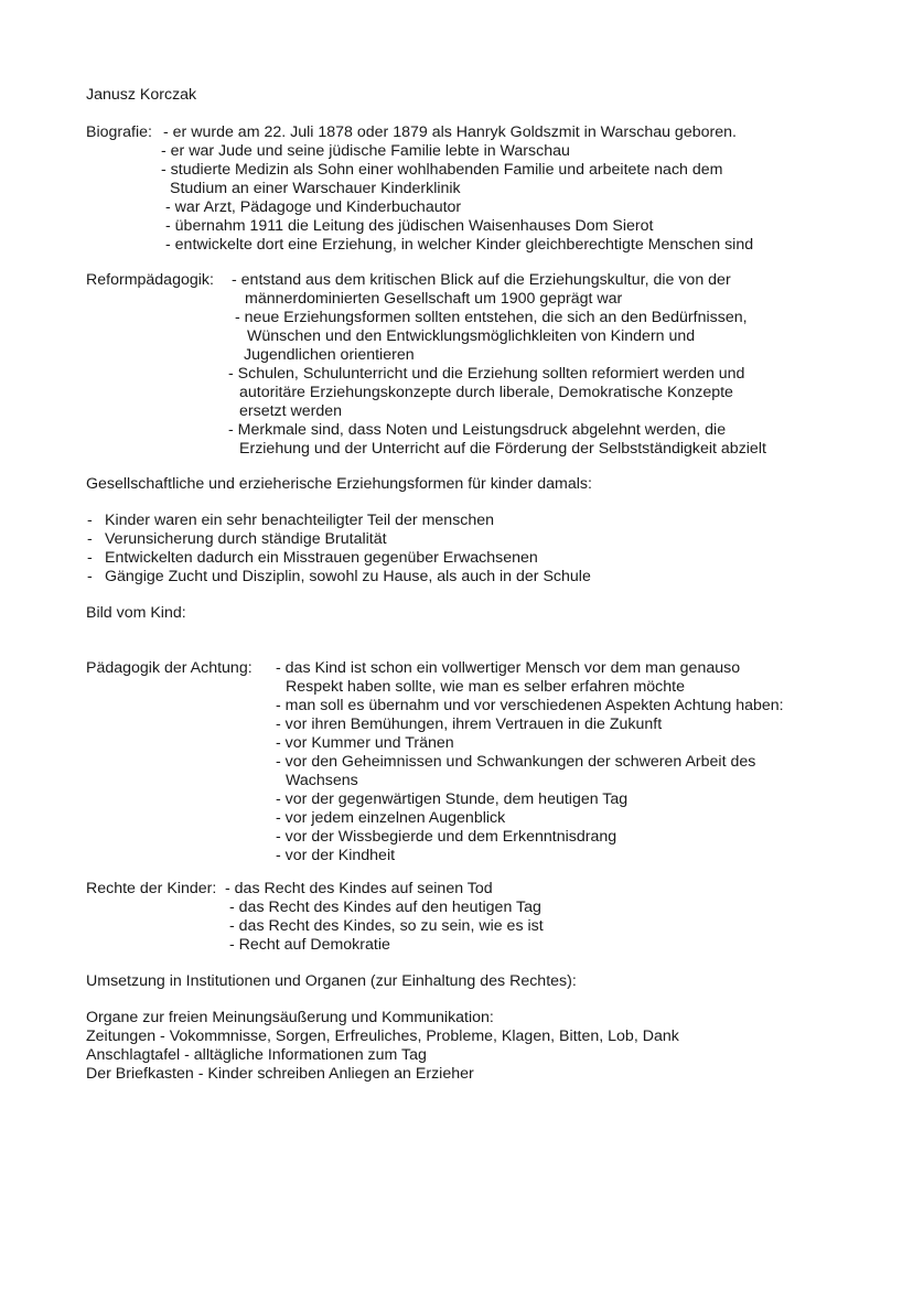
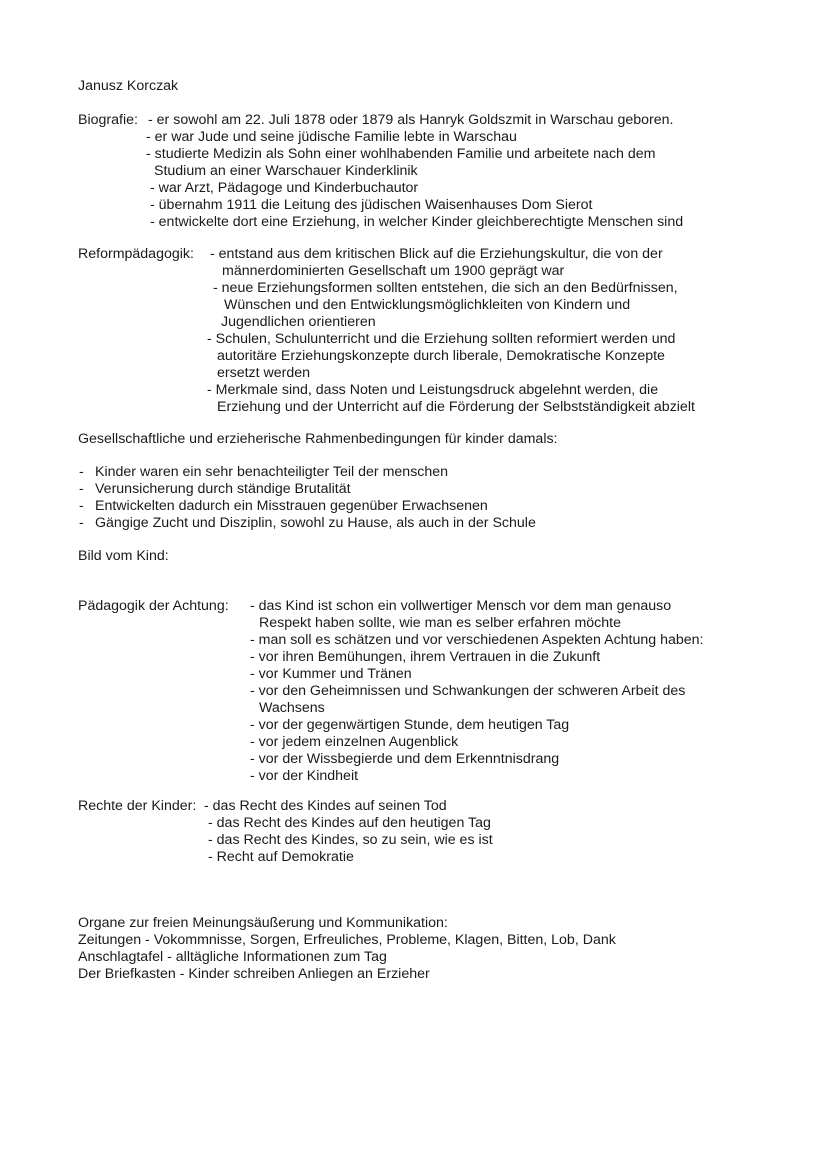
  Janusz Korczak
  Biografie:
- - er wurde am 22. Juli 1878 oder 1879 als Hanryk Goldszmit in Warschau geboren.
+ - er sowohl am 22. Juli 1878 oder 1879 als Hanryk Goldszmit in Warschau geboren.
  - er war Jude und seine jüdische Familie lebte in Warschau
  - studierte Medizin als Sohn einer wohlhabenden Familie und arbeitete nach dem
  Studium an einer Warschauer Kinderklinik
  - war Arzt, Pädagoge und Kinderbuchautor
  - übernahm 1911 die Leitung des jüdischen Waisenhauses Dom Sierot
  - entwickelte dort eine Erziehung, in welcher Kinder gleichberechtigte Menschen sind
  Reformpädagogik:
  - entstand aus dem kritischen Blick auf die Erziehungskultur, die von der
  männerdominierten Gesellschaft um 1900 geprägt war
  - neue Erziehungsformen sollten entstehen, die sich an den Bedürfnissen,
  Wünschen und den Entwicklungsmöglichkleiten von Kindern und
  Jugendlichen orientieren
  - Schulen, Schulunterricht und die Erziehung sollten reformiert werden und
  autoritäre Erziehungskonzepte durch liberale, Demokratische Konzepte
  ersetzt werden
  - Merkmale sind, dass Noten und Leistungsdruck abgelehnt werden, die
  Erziehung und der Unterricht auf die Förderung der Selbstständigkeit abzielt
- Gesellschaftliche und erzieherische Erziehungsformen für kinder damals:
+ Gesellschaftliche und erzieherische Rahmenbedingungen für kinder damals:
  -
  Kinder waren ein sehr benachteiligter Teil der menschen
  -
  Verunsicherung durch ständige Brutalität
  -
  Entwickelten dadurch ein Misstrauen gegenüber Erwachsenen
  -
  Gängige Zucht und Disziplin, sowohl zu Hause, als auch in der Schule
  Bild vom Kind:
  Pädagogik der Achtung:
  - das Kind ist schon ein vollwertiger Mensch vor dem man genauso
  Respekt haben sollte, wie man es selber erfahren möchte
- - man soll es übernahm und vor verschiedenen Aspekten Achtung haben:
+ - man soll es schätzen und vor verschiedenen Aspekten Achtung haben:
  - vor ihren Bemühungen, ihrem Vertrauen in die Zukunft
  - vor Kummer und Tränen
  - vor den Geheimnissen und Schwankungen der schweren Arbeit des
  Wachsens
  - vor der gegenwärtigen Stunde, dem heutigen Tag
  - vor jedem einzelnen Augenblick
  - vor der Wissbegierde und dem Erkenntnisdrang
  - vor der Kindheit
  Rechte der Kinder:
  - das Recht des Kindes auf seinen Tod
  - das Recht des Kindes auf den heutigen Tag
  - das Recht des Kindes, so zu sein, wie es ist
  - Recht auf Demokratie
- Umsetzung in Institutionen und Organen (zur Einhaltung des Rechtes):
  Organe zur freien Meinungsäußerung und Kommunikation:
  Zeitungen - Vokommnisse, Sorgen, Erfreuliches, Probleme, Klagen, Bitten, Lob, Dank
  Anschlagtafel - alltägliche Informationen zum Tag
  Der Briefkasten - Kinder schreiben Anliegen an Erzieher
